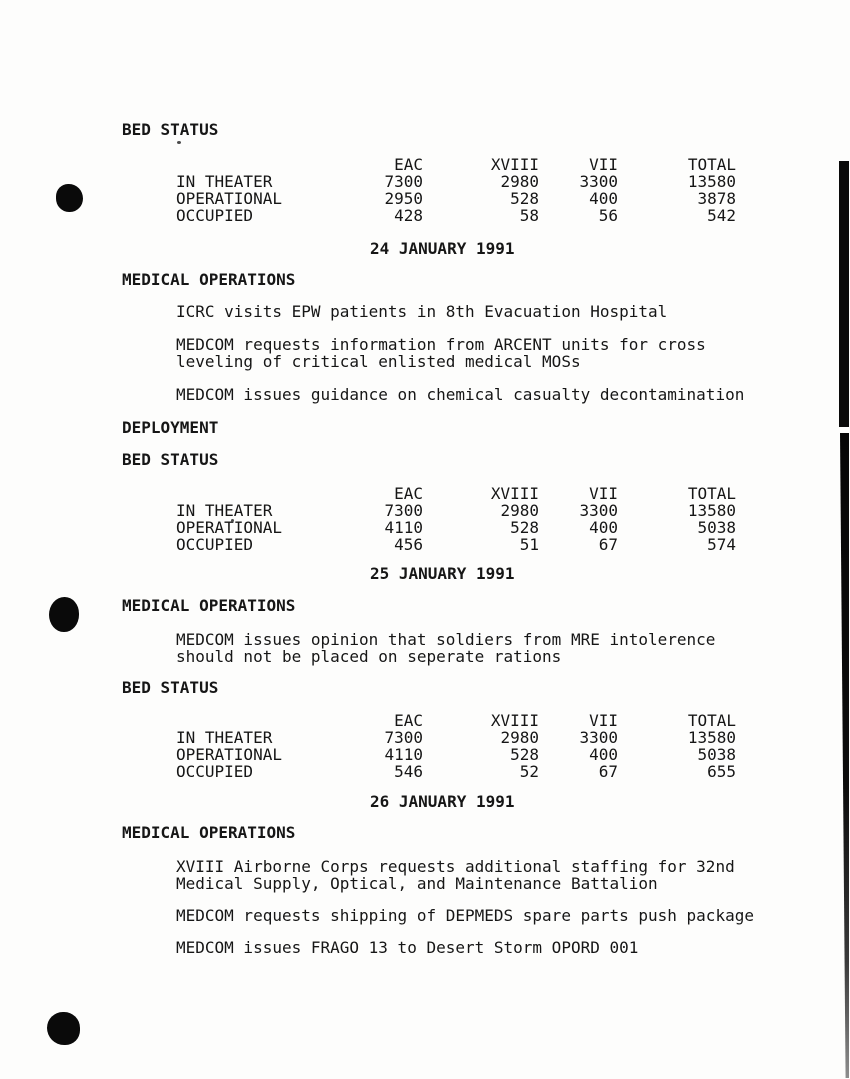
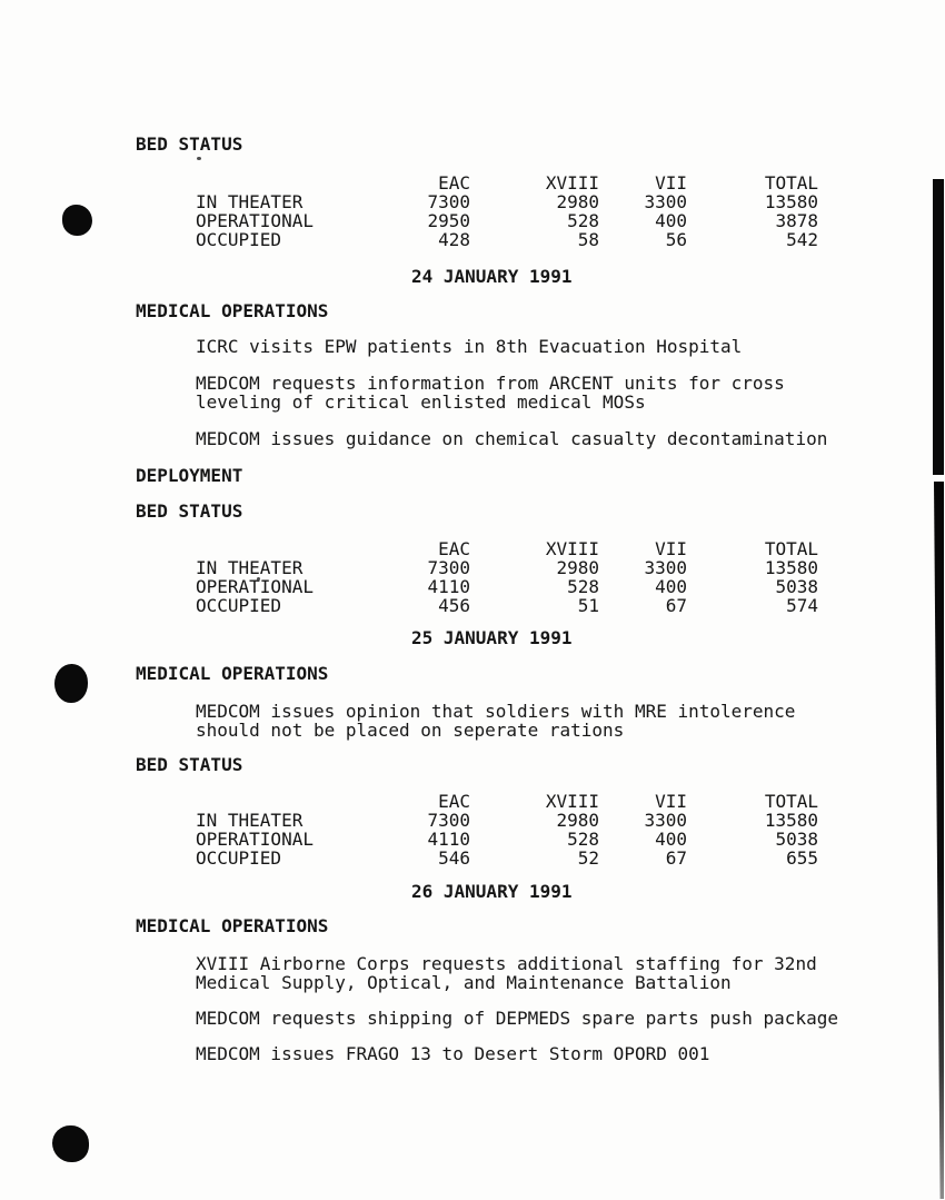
  BED STATUS
  EAC
  XVIII
  VII
  TOTAL
  IN THEATER
  7300
  2980
  3300
  13580
  OPERATIONAL
  2950
  528
  400
  3878
  OCCUPIED
  428
  58
  56
  542
  24 JANUARY 1991
  MEDICAL OPERATIONS
  ICRC visits EPW patients in 8th Evacuation Hospital
  MEDCOM requests information from ARCENT units for cross
  leveling of critical enlisted medical MOSs
  MEDCOM issues guidance on chemical casualty decontamination
  DEPLOYMENT
  BED STATUS
  EAC
  XVIII
  VII
  TOTAL
  IN THEATER
  7300
  2980
  3300
  13580
  OPERATIONAL
  4110
  528
  400
  5038
  OCCUPIED
  456
  51
  67
  574
  25 JANUARY 1991
  MEDICAL OPERATIONS
- MEDCOM issues opinion that soldiers from MRE intolerence
+ MEDCOM issues opinion that soldiers with MRE intolerence
  should not be placed on seperate rations
  BED STATUS
  EAC
  XVIII
  VII
  TOTAL
  IN THEATER
  7300
  2980
  3300
  13580
  OPERATIONAL
  4110
  528
  400
  5038
  OCCUPIED
  546
  52
  67
  655
  26 JANUARY 1991
  MEDICAL OPERATIONS
  XVIII Airborne Corps requests additional staffing for 32nd
  Medical Supply, Optical, and Maintenance Battalion
  MEDCOM requests shipping of DEPMEDS spare parts push package
  MEDCOM issues FRAGO 13 to Desert Storm OPORD 001
